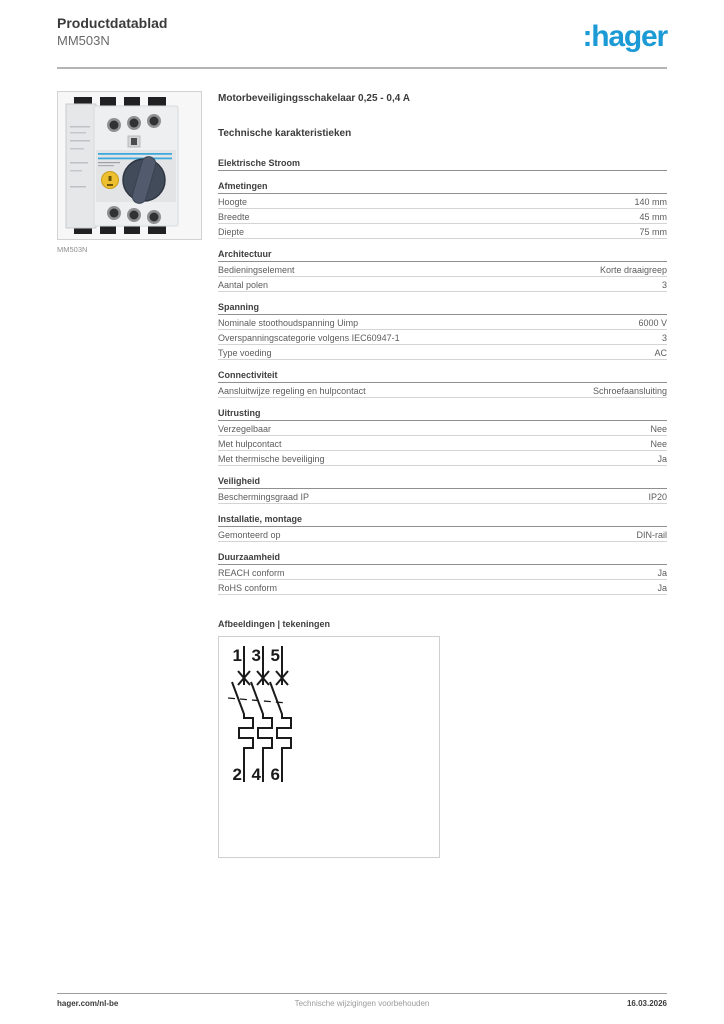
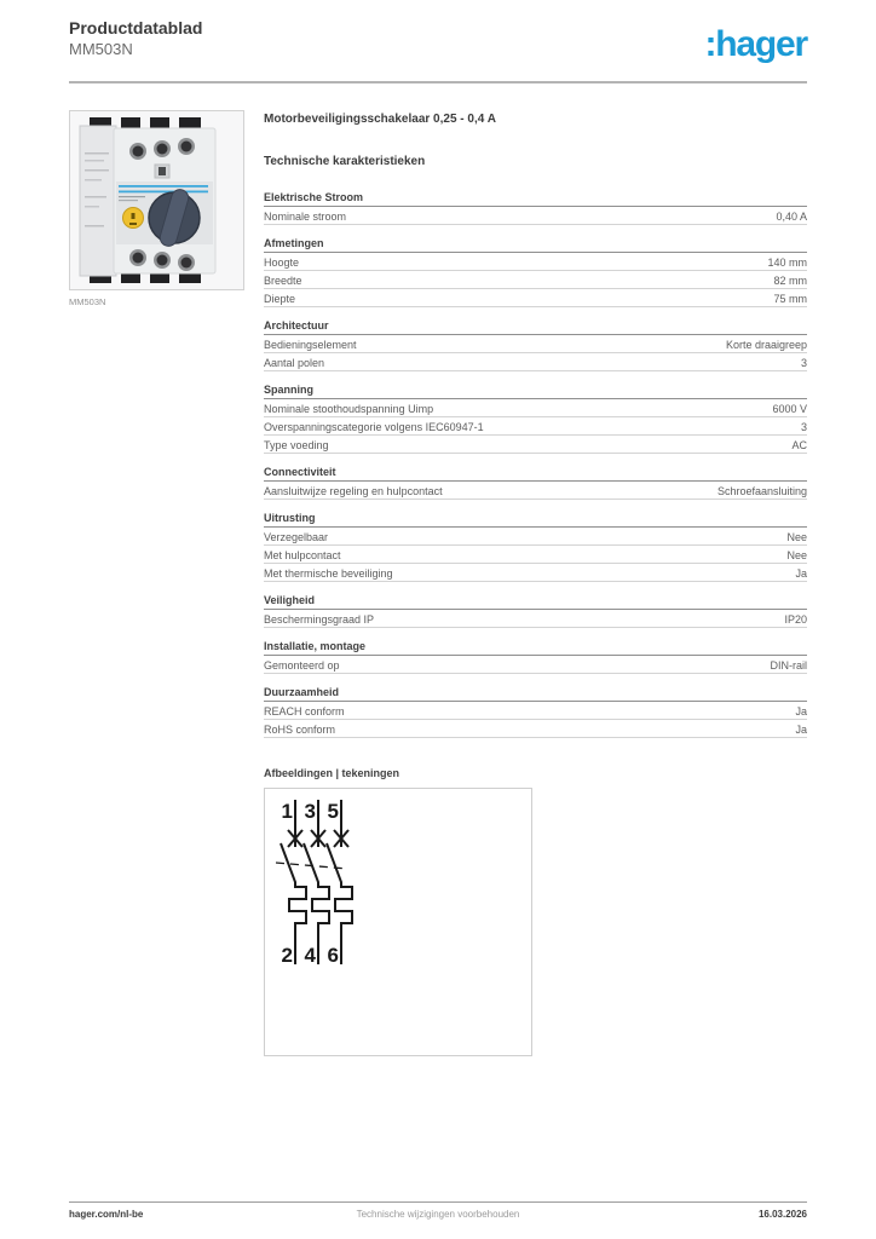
  Productdatablad
  MM503N
  :hager
  MM503N
  Motorbeveiligingsschakelaar 0,25 - 0,4 A
  Technische karakteristieken
  Elektrische Stroom
+ Nominale stroom
+ 0,40 A
  Afmetingen
  Hoogte
  140 mm
  Breedte
- 45 mm
+ 82 mm
  Diepte
  75 mm
  Architectuur
  Bedieningselement
  Korte draaigreep
  Aantal polen
  3
  Spanning
  Nominale stoothoudspanning Uimp
  6000 V
  Overspanningscategorie volgens IEC60947-1
  3
  Type voeding
  AC
  Connectiviteit
  Aansluitwijze regeling en hulpcontact
  Schroefaansluiting
  Uitrusting
  Verzegelbaar
  Nee
  Met hulpcontact
  Nee
  Met thermische beveiliging
  Ja
  Veiligheid
  Beschermingsgraad IP
  IP20
  Installatie, montage
  Gemonteerd op
  DIN-rail
  Duurzaamheid
  REACH conform
  Ja
  RoHS conform
  Ja
  Afbeeldingen | tekeningen
  1
  3
  5
  2
  4
  6
  hager.com/nl-be
  Technische wijzigingen voorbehouden
  16.03.2026
